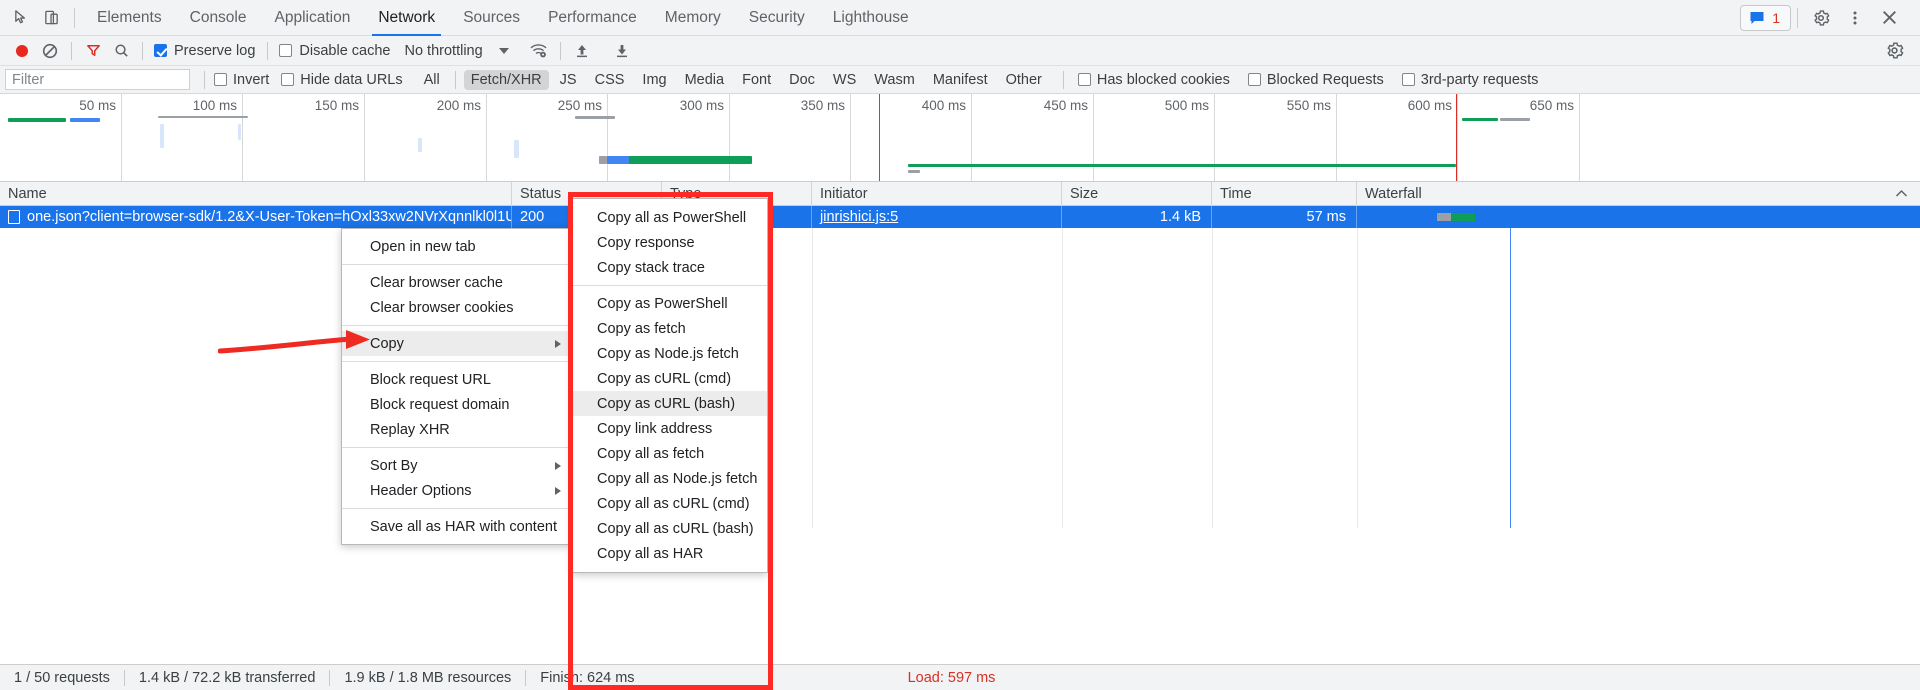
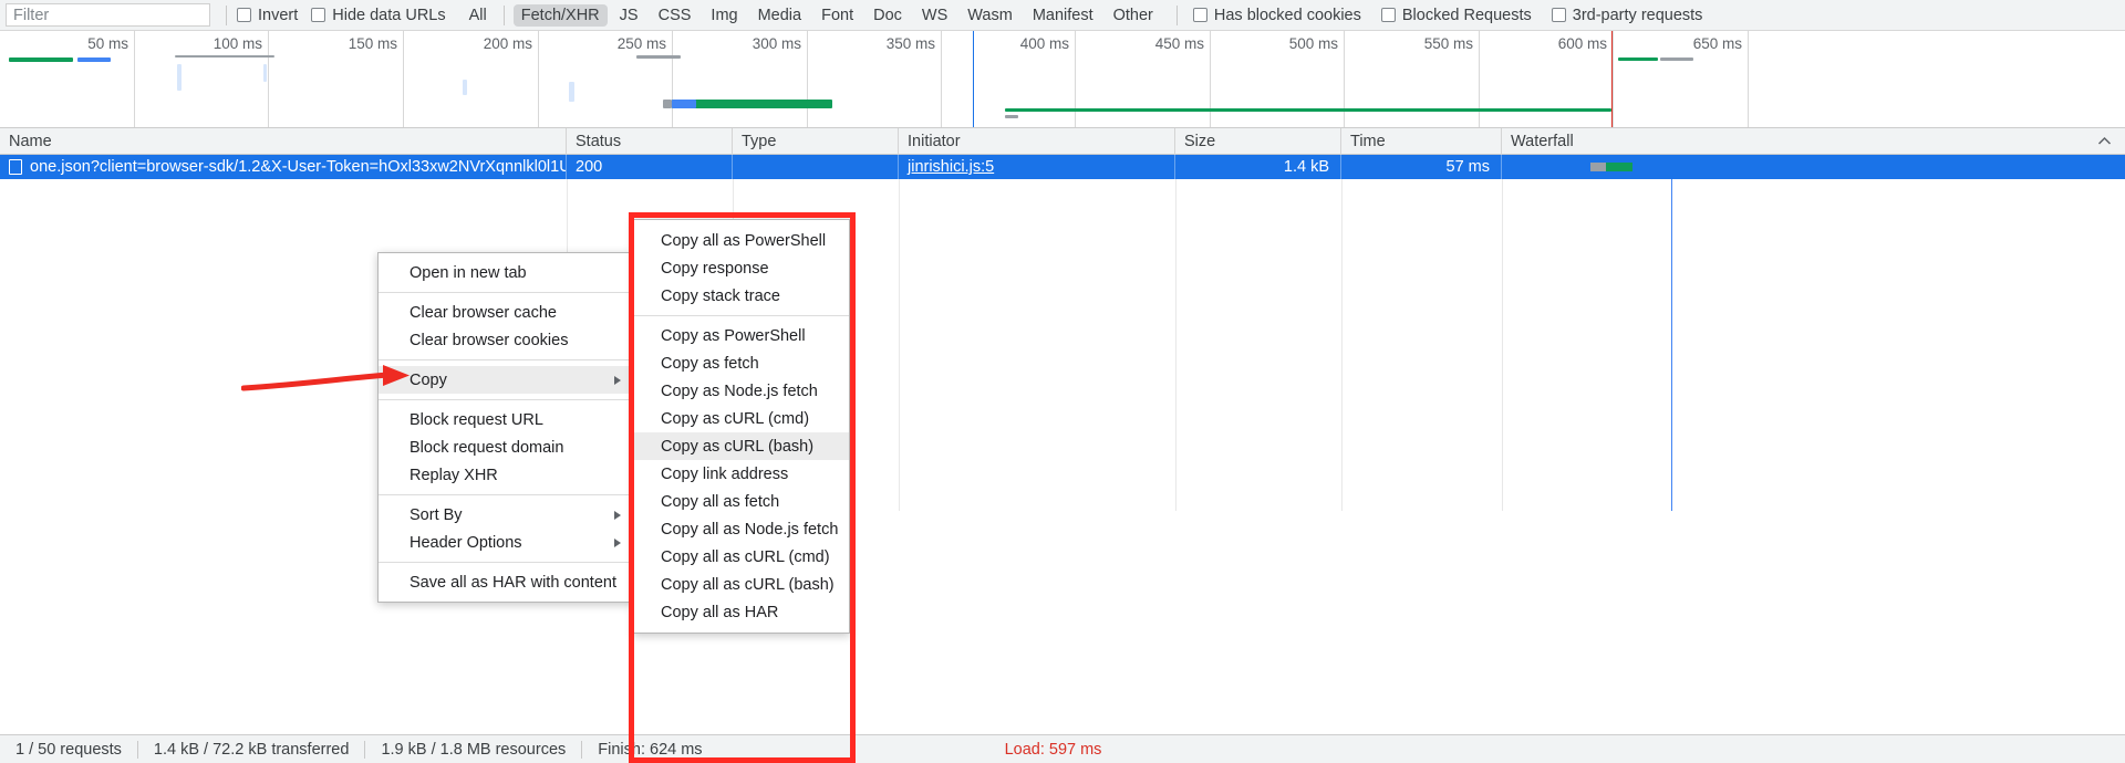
- Elements
- Console
- Application
- Network
- Sources
- Performance
- Memory
- Security
- Lighthouse
- 1
- Preserve log
- Disable cache
- No throttling
  Filter
  Invert
  Hide data URLs
  All
  Fetch/XHR
  JS
  CSS
  Img
  Media
  Font
  Doc
  WS
  Wasm
  Manifest
  Other
  Has blocked cookies
  Blocked Requests
  3rd-party requests
  50 ms
  100 ms
  150 ms
  200 ms
  250 ms
  300 ms
  350 ms
  400 ms
  450 ms
  500 ms
  550 ms
  600 ms
  650 ms
  Name
  Status
  Type
  Initiator
  Size
  Time
  Waterfall
  one.json?client=browser-sdk/1.2&X-User-Token=hOxl33xw2NVrXqnnlkl0l1U
  200
  jinrishici.js:5
  1.4 kB
  57 ms
  Open in new tab
  Clear browser cache
  Clear browser cookies
  Copy
  Block request URL
  Block request domain
  Replay XHR
  Sort By
  Header Options
  Save all as HAR with content
  Copy all as PowerShell
  Copy response
  Copy stack trace
  Copy as PowerShell
  Copy as fetch
  Copy as Node.js fetch
  Copy as cURL (cmd)
  Copy as cURL (bash)
  Copy link address
  Copy all as fetch
  Copy all as Node.js fetch
  Copy all as cURL (cmd)
  Copy all as cURL (bash)
  Copy all as HAR
  1 / 50 requests
  1.4 kB / 72.2 kB transferred
  1.9 kB / 1.8 MB resources
  Finish: 624 ms
  Load: 597 ms
